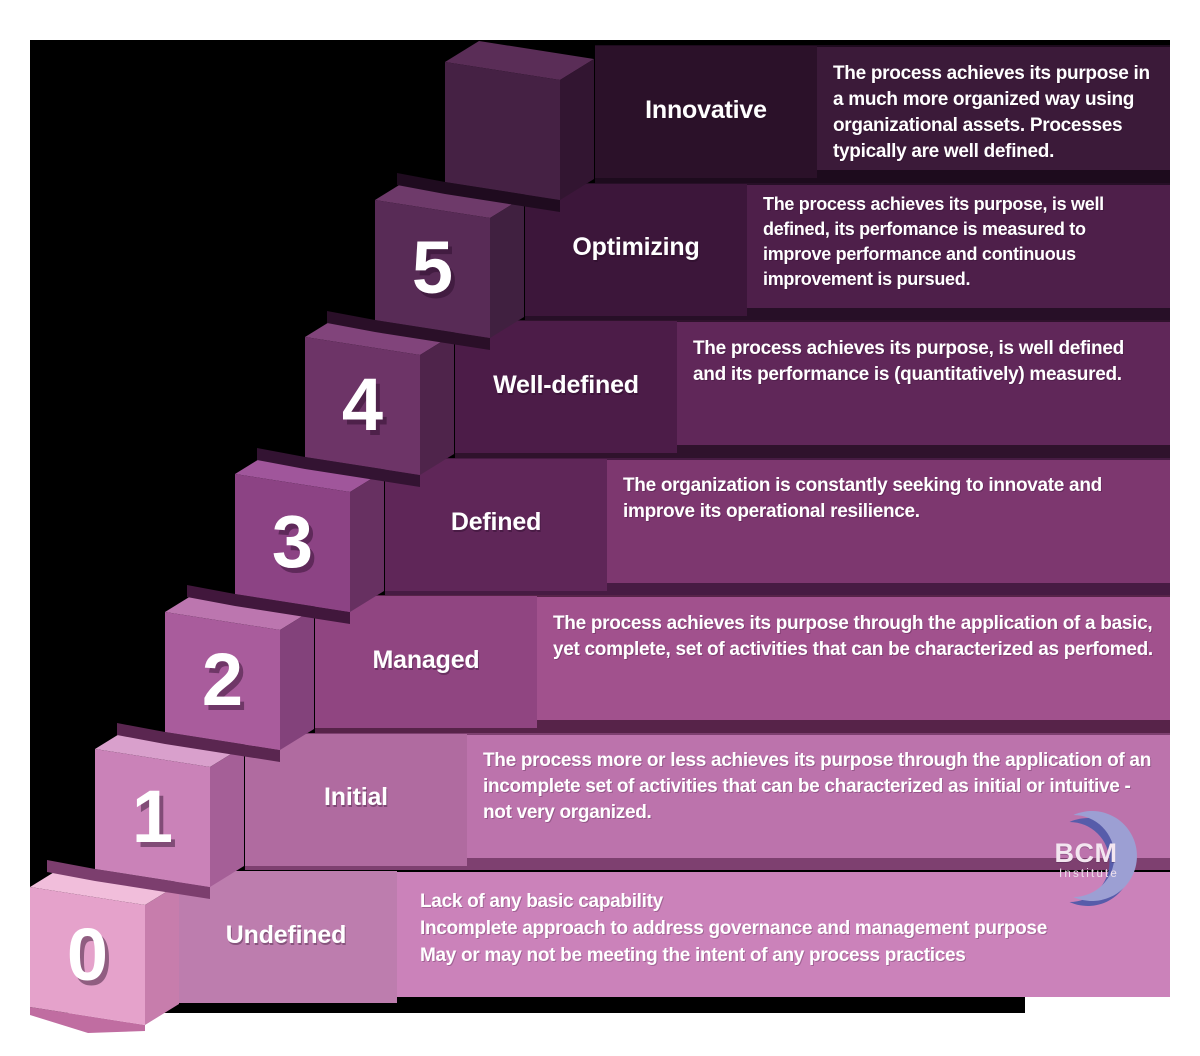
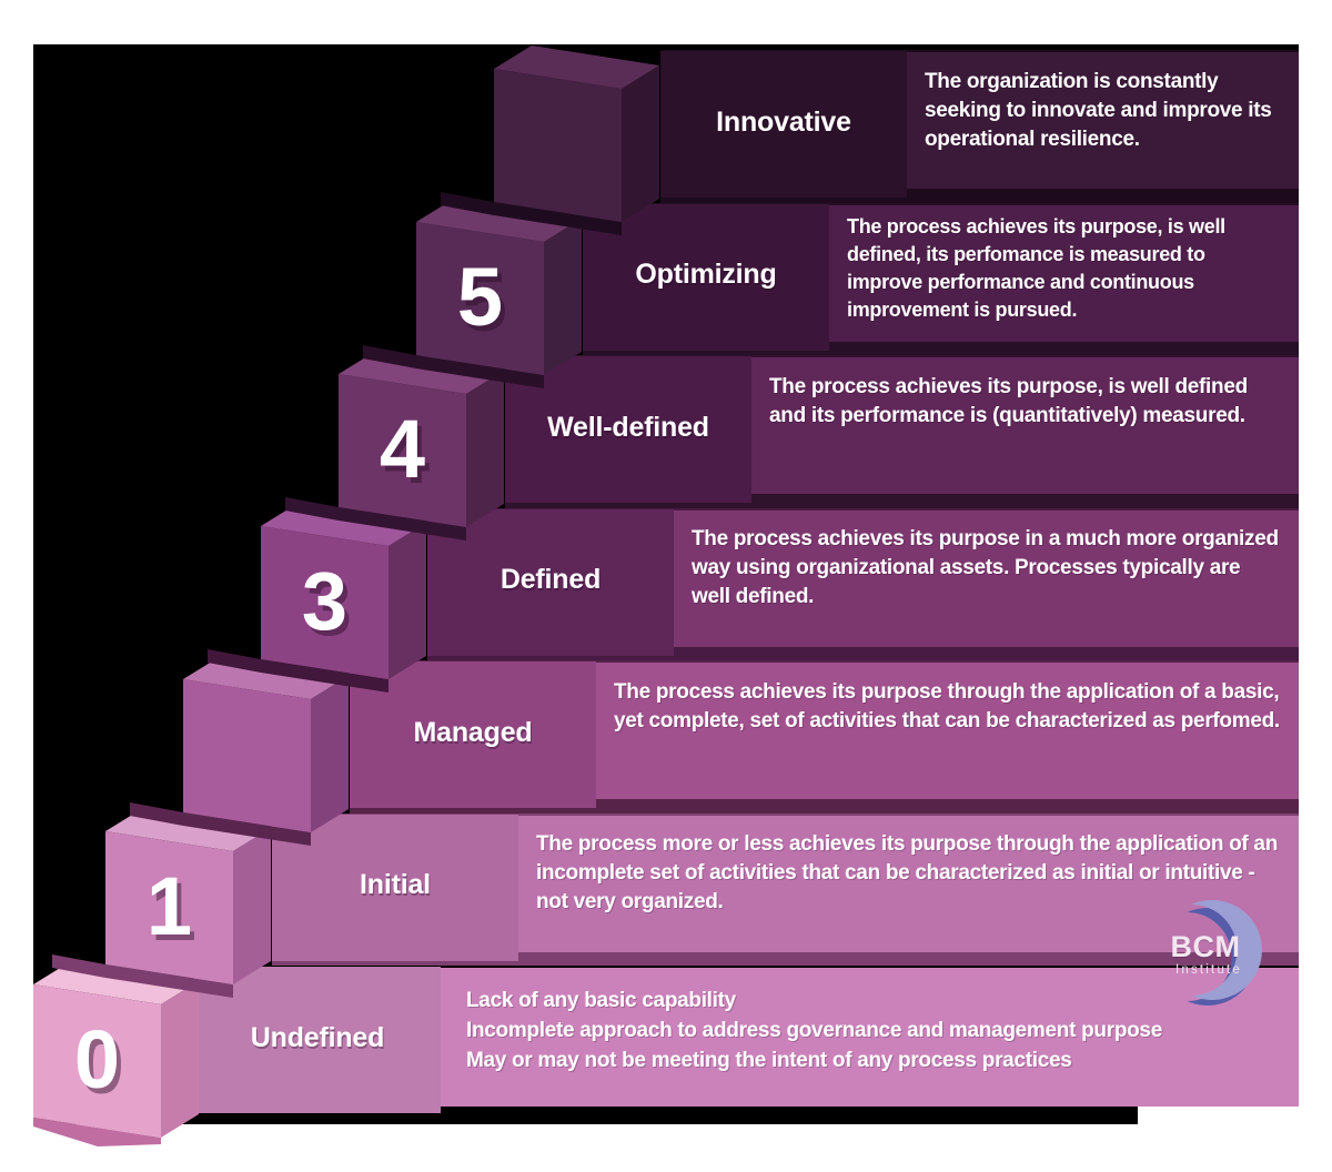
  Innovative
- The process achieves its purpose in a much more organized way using organizational assets. Processes typically are well defined.
+ The organization is constantly seeking to innovate and improve its operational resilience.
  Optimizing
  The process achieves its purpose, is well defined, its perfomance is measured to improve performance and continuous improvement is pursued.
  Well-defined
  The process achieves its purpose, is well defined and its performance is (quantitatively) measured.
  Defined
- The organization is constantly seeking to innovate and improve its operational resilience.
+ The process achieves its purpose in a much more organized way using organizational assets. Processes typically are well defined.
  Managed
  The process achieves its purpose through the application of a basic, yet complete, set of activities that can be characterized as perfomed.
  Initial
  The process more or less achieves its purpose through the application of an incomplete set of activities that can be characterized as initial or intuitive - not very organized.
  Undefined
  Lack of any basic capability
  Incomplete approach to address governance and management purpose
  May or may not be meeting the intent of any process practices
  5
  4
  3
- 2
  1
  0
  BCM
  Institute
